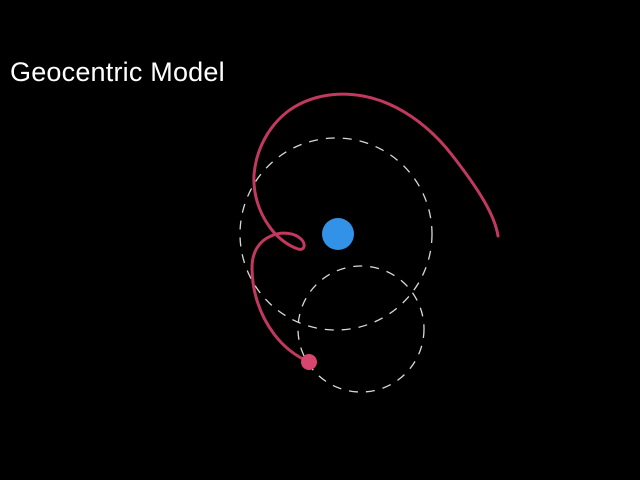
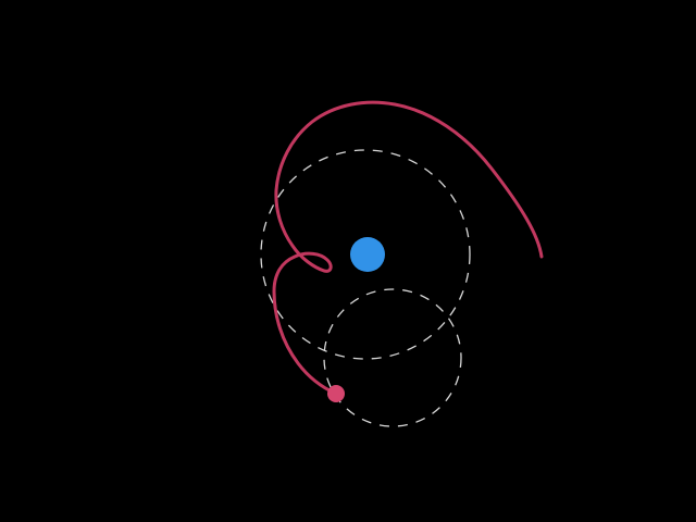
- Geocentric Model
